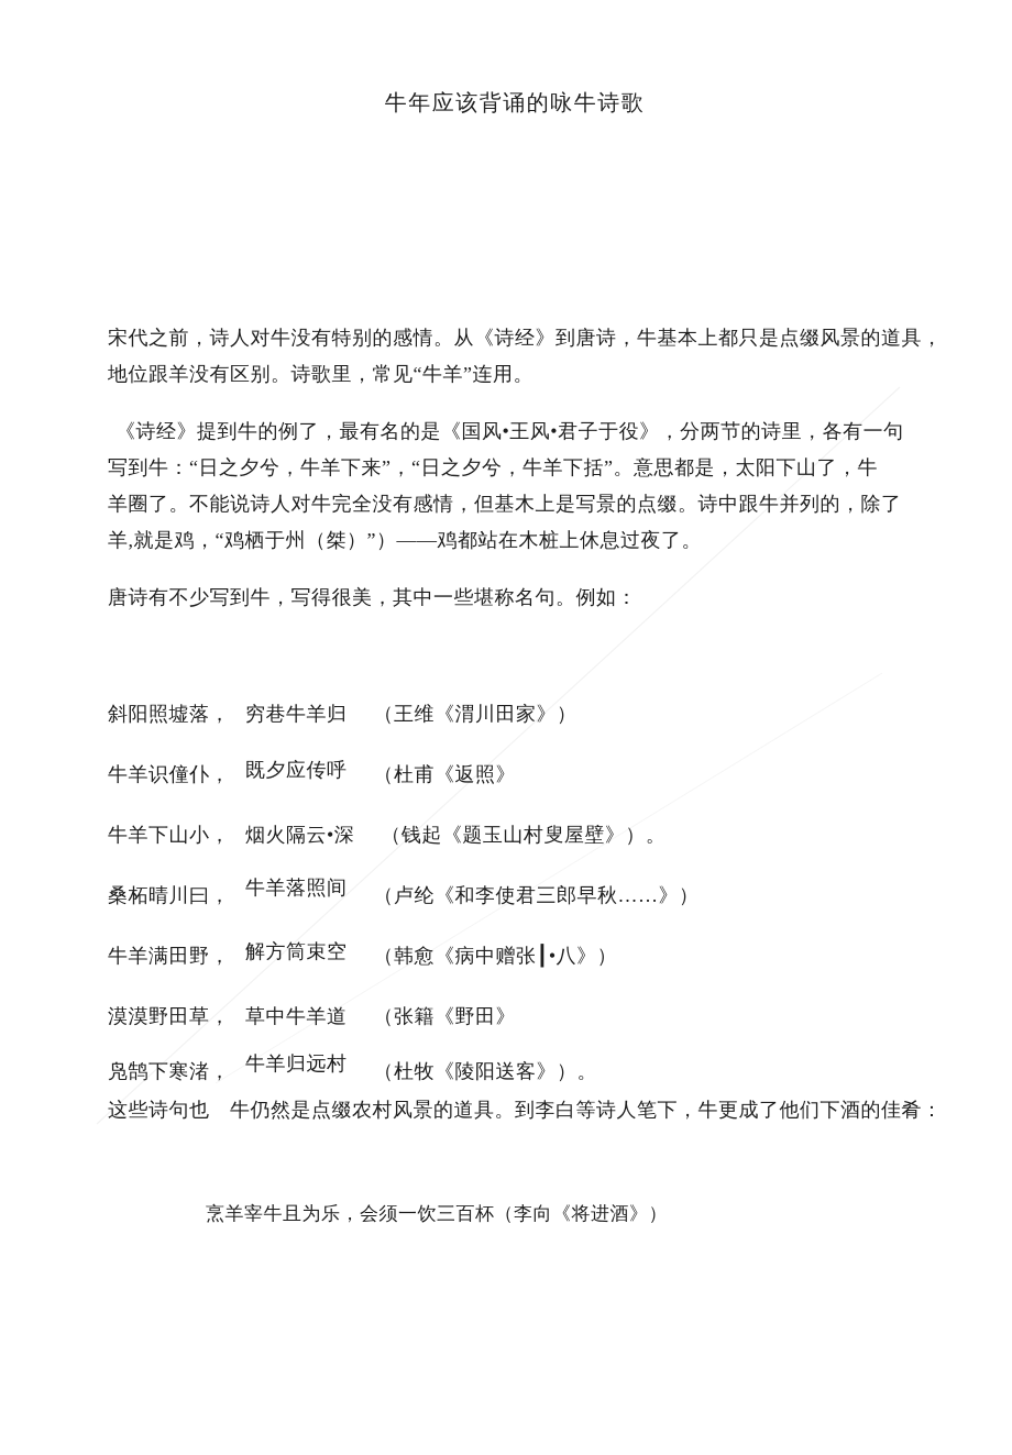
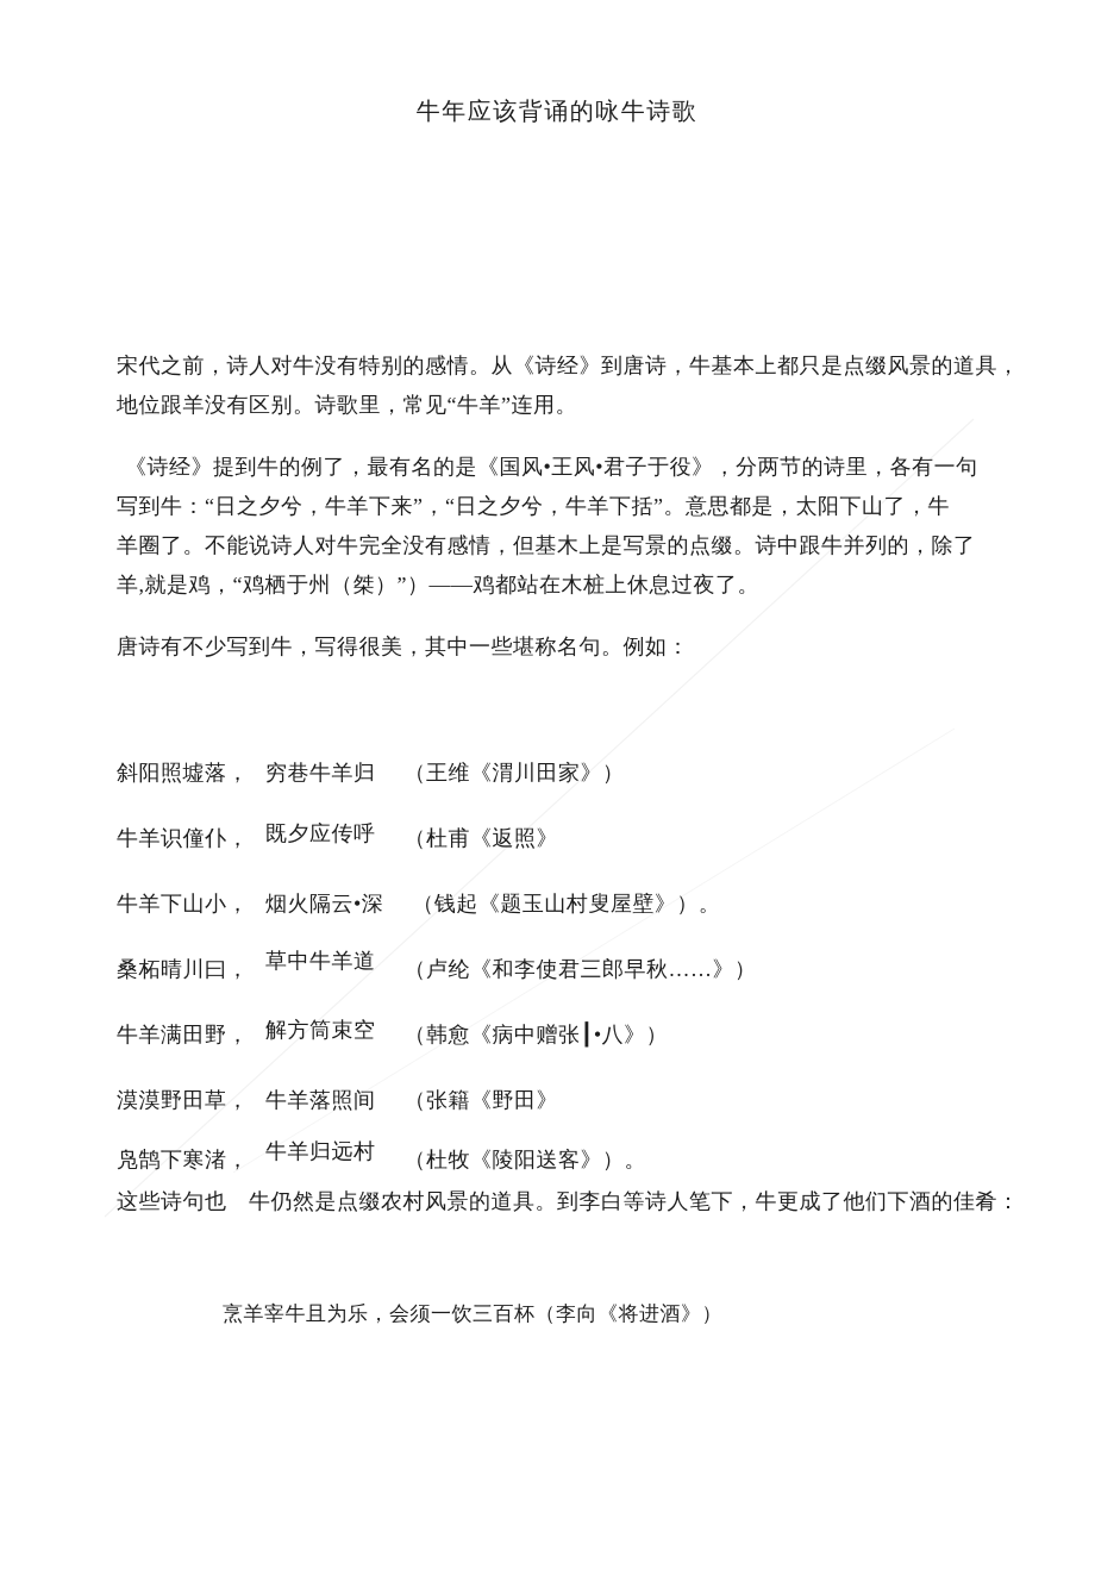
  牛年应该背诵的咏牛诗歌
  宋代之前，诗人对牛没有特别的感情。从《诗经》到唐诗，牛基本上都只是点缀风景的道具，
  地位跟羊没有区别。诗歌里，常见“牛羊”连用。
  《诗经》提到牛的例了，最有名的是《国风•王风•君子于役》，分两节的诗里，各有一句
  写到牛：“日之夕兮，牛羊下来”，“日之夕兮，牛羊下括”。意思都是，太阳下山了，牛
  羊圈了。不能说诗人对牛完全没有感情，但基木上是写景的点缀。诗中跟牛并列的，除了
  羊,就是鸡，“鸡栖于州（桀）”）——鸡都站在木桩上休息过夜了。
  唐诗有不少写到牛，写得很美，其中一些堪称名句。例如：
  斜阳照墟落， 穷巷牛羊归 （王维《渭川田家》）
  牛羊识僮仆， 既夕应传呼 （杜甫《返照》
  牛羊下山小， 烟火隔云•深 （钱起《题玉山村叟屋壁》）。
- 桑柘晴川曰， 牛羊落照间 （卢纶《和李使君三郎早秋……》）
+ 桑柘晴川曰， 草中牛羊道 （卢纶《和李使君三郎早秋……》）
  牛羊满田野， 解方筒束空 （韩愈《病中赠张┃•八》）
- 漠漠野田草， 草中牛羊道 （张籍《野田》
+ 漠漠野田草， 牛羊落照间 （张籍《野田》
  凫鹄下寒渚， 牛羊归远村 （杜牧《陵阳送客》）。
  这些诗句也 牛仍然是点缀农村风景的道具。到李白等诗人笔下，牛更成了他们下酒的佳肴：
  烹羊宰牛且为乐，会须一饮三百杯（李向《将进酒》）
